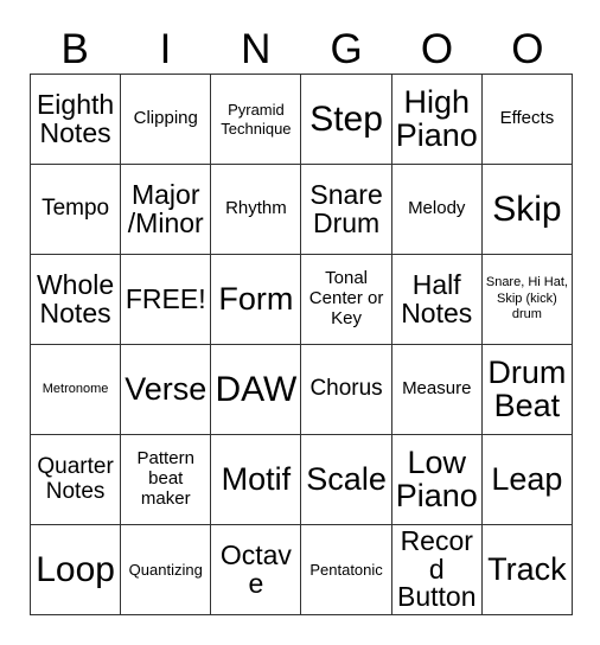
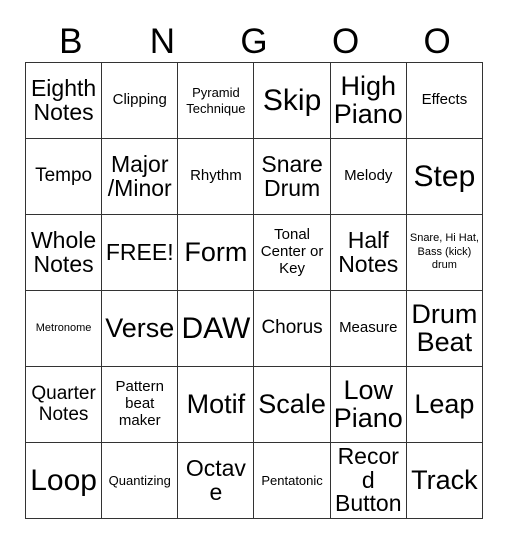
  B
- I
  N
  G
  O
  O
  Eighth Notes
  Clipping
  Pyramid Technique
- Step
+ Skip
  High Piano
  Effects
  Tempo
  Major /Minor
  Rhythm
  Snare Drum
  Melody
- Skip
+ Step
  Whole Notes
  FREE!
  Form
  Tonal Center or Key
  Half Notes
- Snare, Hi Hat, Skip (kick) drum
+ Snare, Hi Hat, Bass (kick) drum
  Metronome
  Verse
  DAW
  Chorus
  Measure
  Drum Beat
  Quarter Notes
  Pattern beat maker
  Motif
  Scale
  Low Piano
  Leap
  Loop
  Quantizing
  Octave
  Pentatonic
  Record Button
  Track
